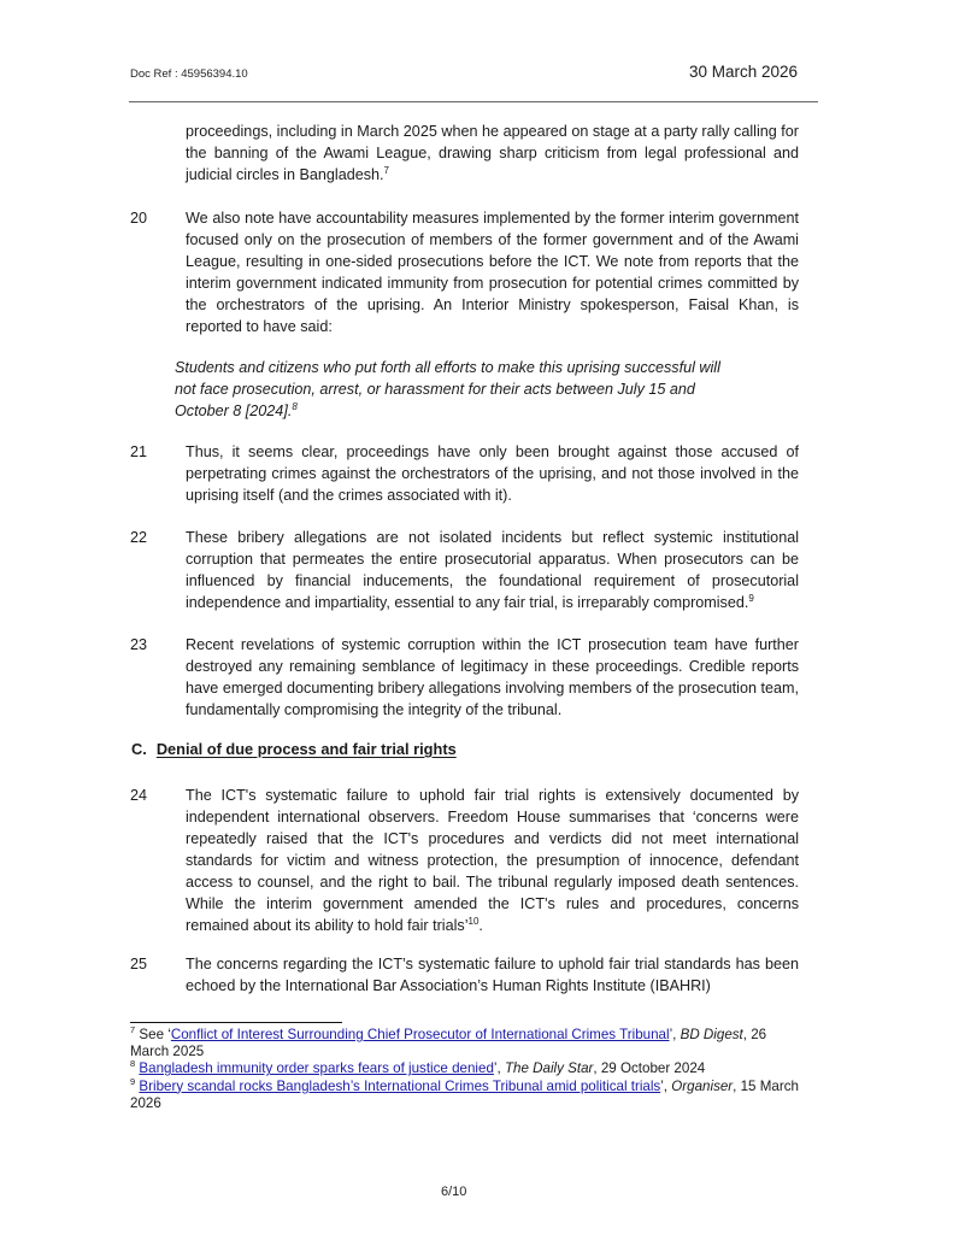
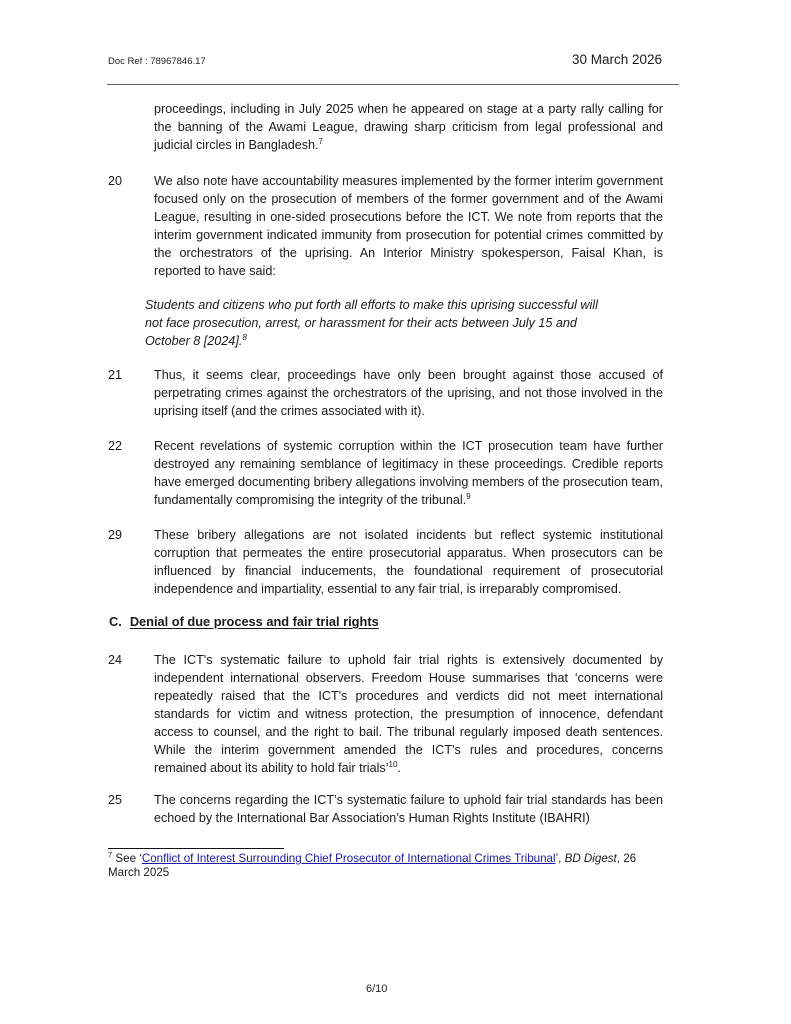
- Doc Ref : 45956394.10
+ Doc Ref : 78967846.17
  30 March 2026
- proceedings, including in March 2025 when he appeared on stage at a party rally calling for the banning of the Awami League, drawing sharp criticism from legal professional and judicial circles in Bangladesh.7
+ proceedings, including in July 2025 when he appeared on stage at a party rally calling for the banning of the Awami League, drawing sharp criticism from legal professional and judicial circles in Bangladesh.7
  20
  We also note have accountability measures implemented by the former interim government focused only on the prosecution of members of the former government and of the Awami League, resulting in one-sided prosecutions before the ICT. We note from reports that the interim government indicated immunity from prosecution for potential crimes committed by the orchestrators of the uprising. An Interior Ministry spokesperson, Faisal Khan, is reported to have said:
  Students and citizens who put forth all efforts to make this uprising successful will not face prosecution, arrest, or harassment for their acts between July 15 and October 8 [2024].8
  21
  Thus, it seems clear, proceedings have only been brought against those accused of perpetrating crimes against the orchestrators of the uprising, and not those involved in the uprising itself (and the crimes associated with it).
  22
- These bribery allegations are not isolated incidents but reflect systemic institutional corruption that permeates the entire prosecutorial apparatus. When prosecutors can be influenced by financial inducements, the foundational requirement of prosecutorial independence and impartiality, essential to any fair trial, is irreparably compromised.9
+ Recent revelations of systemic corruption within the ICT prosecution team have further destroyed any remaining semblance of legitimacy in these proceedings. Credible reports have emerged documenting bribery allegations involving members of the prosecution team, fundamentally compromising the integrity of the tribunal.9
- 23
+ 29
- Recent revelations of systemic corruption within the ICT prosecution team have further destroyed any remaining semblance of legitimacy in these proceedings. Credible reports have emerged documenting bribery allegations involving members of the prosecution team, fundamentally compromising the integrity of the tribunal.
+ These bribery allegations are not isolated incidents but reflect systemic institutional corruption that permeates the entire prosecutorial apparatus. When prosecutors can be influenced by financial inducements, the foundational requirement of prosecutorial independence and impartiality, essential to any fair trial, is irreparably compromised.
  C. Denial of due process and fair trial rights
  24
  The ICT's systematic failure to uphold fair trial rights is extensively documented by independent international observers. Freedom House summarises that ‘concerns were repeatedly raised that the ICT's procedures and verdicts did not meet international standards for victim and witness protection, the presumption of innocence, defendant access to counsel, and the right to bail. The tribunal regularly imposed death sentences. While the interim government amended the ICT's rules and procedures, concerns remained about its ability to hold fair trials’10.
  25
  The concerns regarding the ICT’s systematic failure to uphold fair trial standards has been echoed by the International Bar Association’s Human Rights Institute (IBAHRI)
  7 See ‘Conflict of Interest Surrounding Chief Prosecutor of International Crimes Tribunal’, BD Digest, 26 March 2025
- 8 Bangladesh immunity order sparks fears of justice denied’, The Daily Star, 29 October 2024
- 9 Bribery scandal rocks Bangladesh’s International Crimes Tribunal amid political trials’, Organiser, 15 March 2026
  6/10
